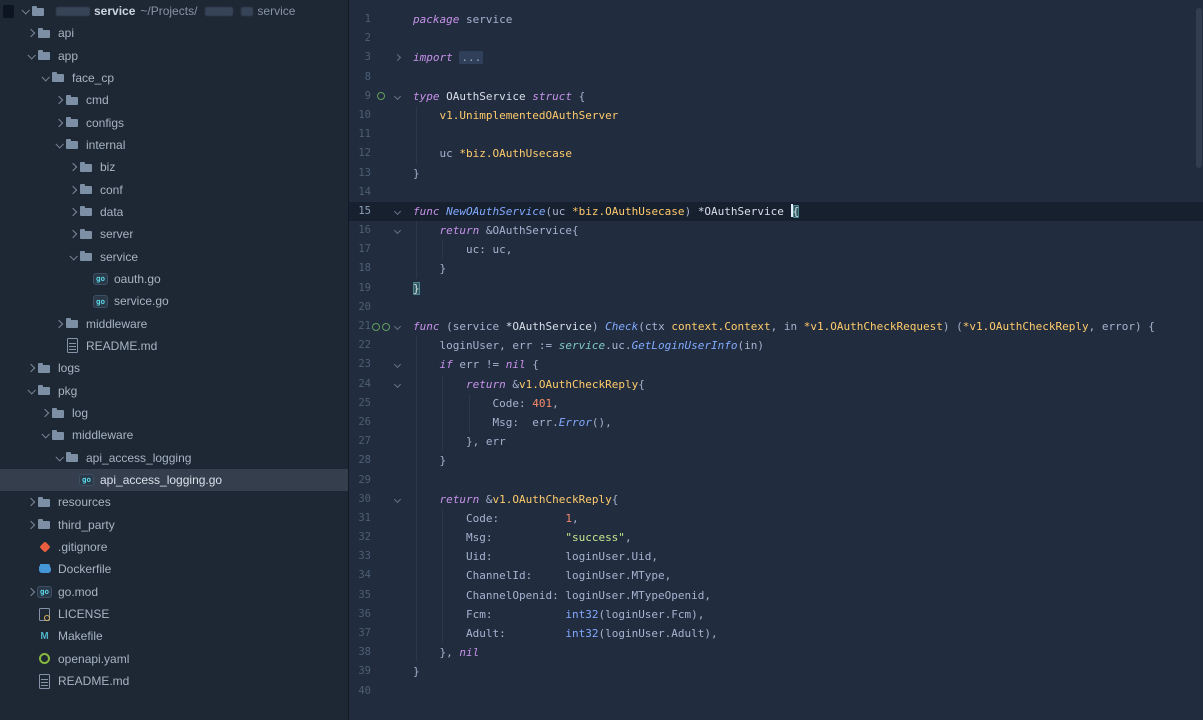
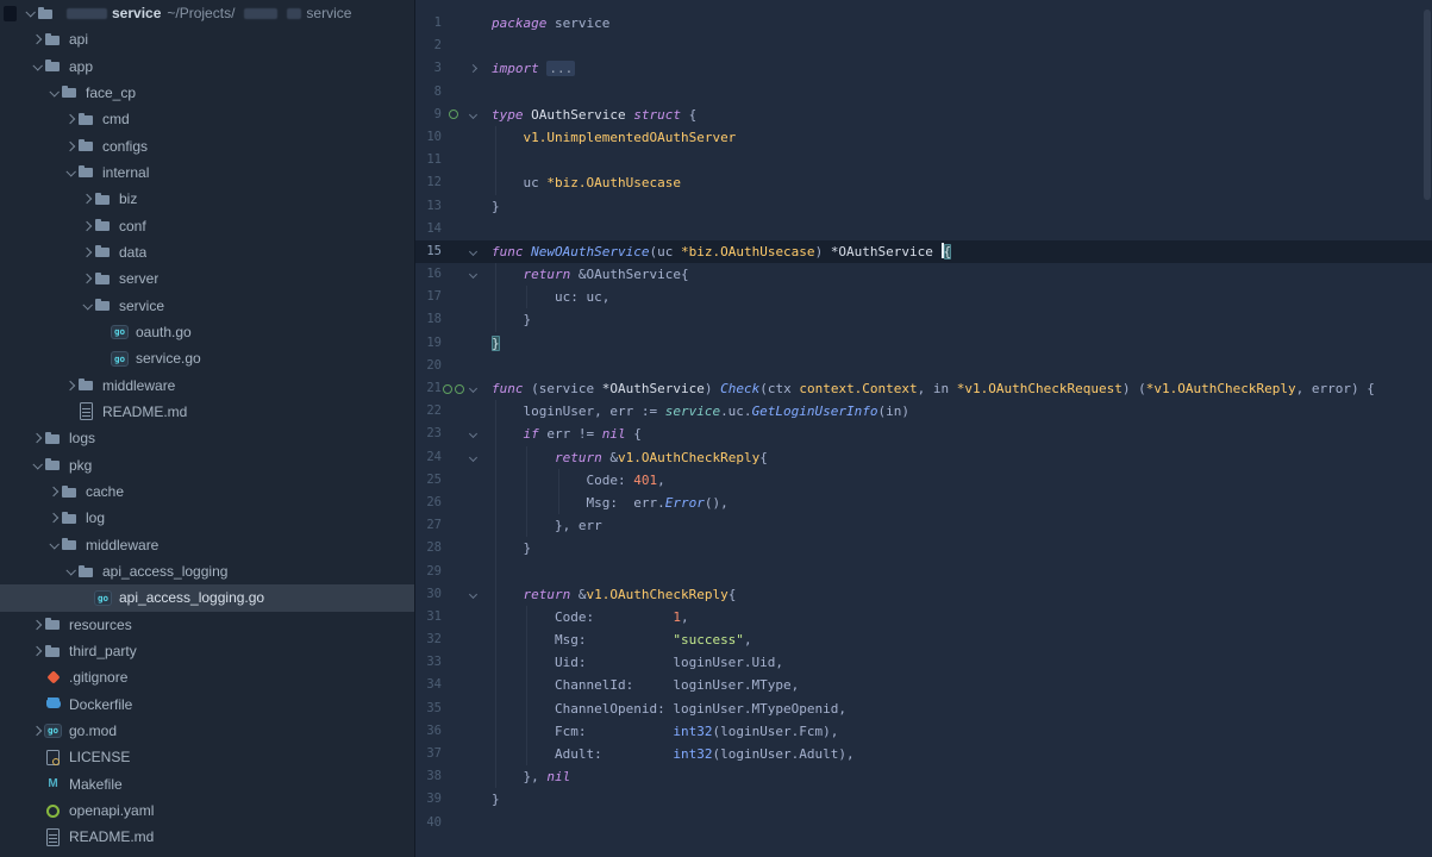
  service
  ~/Projects/
  service
  api
  app
  face_cp
  cmd
  configs
  internal
  biz
  conf
  data
  server
  service
  oauth.go
  service.go
  middleware
  README.md
  logs
  pkg
+ cache
  log
  middleware
  api_access_logging
  api_access_logging.go
  resources
  third_party
  .gitignore
  Dockerfile
  go.mod
  LICENSE
  Makefile
  openapi.yaml
  README.md
  1
  package service
  2
  3
  import ...
  8
  9
  type OAuthService struct {
  10
  v1.UnimplementedOAuthServer
  11
  12
  uc *biz.OAuthUsecase
  13
  }
  14
  15
  func NewOAuthService(uc *biz.OAuthUsecase) *OAuthService {
  16
  return &OAuthService{
  17
  uc: uc,
  18
  }
  19
  }
  20
  21
  func (service *OAuthService) Check(ctx context.Context, in *v1.OAuthCheckRequest) (*v1.OAuthCheckReply, error) {
  22
  loginUser, err := service.uc.GetLoginUserInfo(in)
  23
  if err != nil {
  24
  return &v1.OAuthCheckReply{
  25
  Code: 401,
  26
  Msg: err.Error(),
  27
  }, err
  28
  }
  29
  30
  return &v1.OAuthCheckReply{
  31
  Code: 1,
  32
  Msg: "success",
  33
  Uid: loginUser.Uid,
  34
  ChannelId: loginUser.MType,
  35
  ChannelOpenid: loginUser.MTypeOpenid,
  36
  Fcm: int32(loginUser.Fcm),
  37
  Adult: int32(loginUser.Adult),
  38
  }, nil
  39
  }
  40
